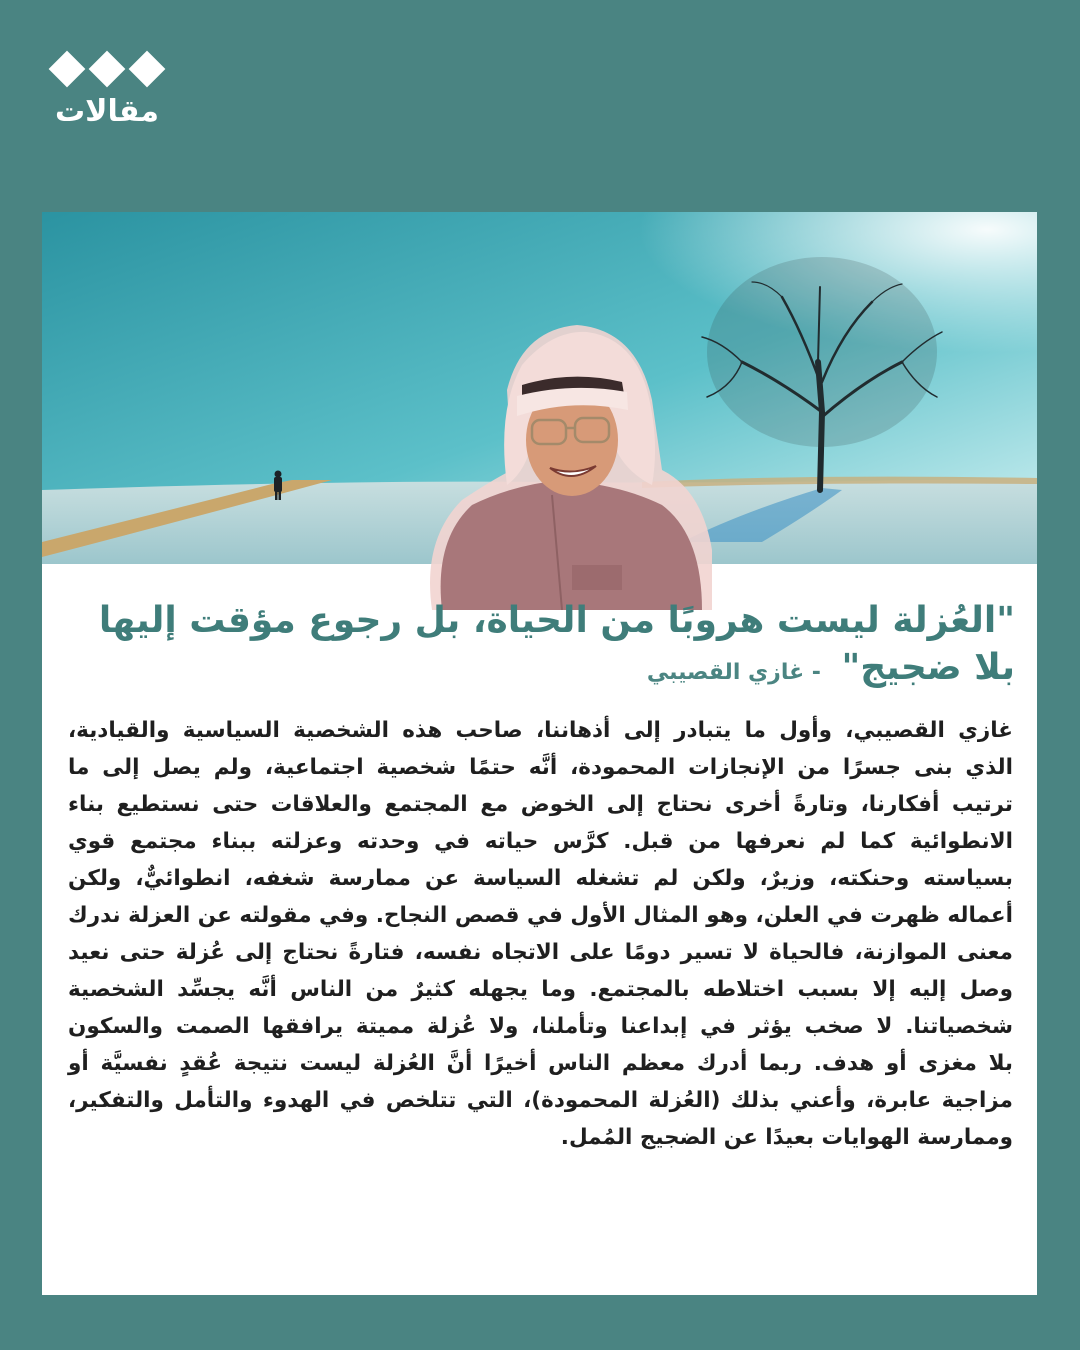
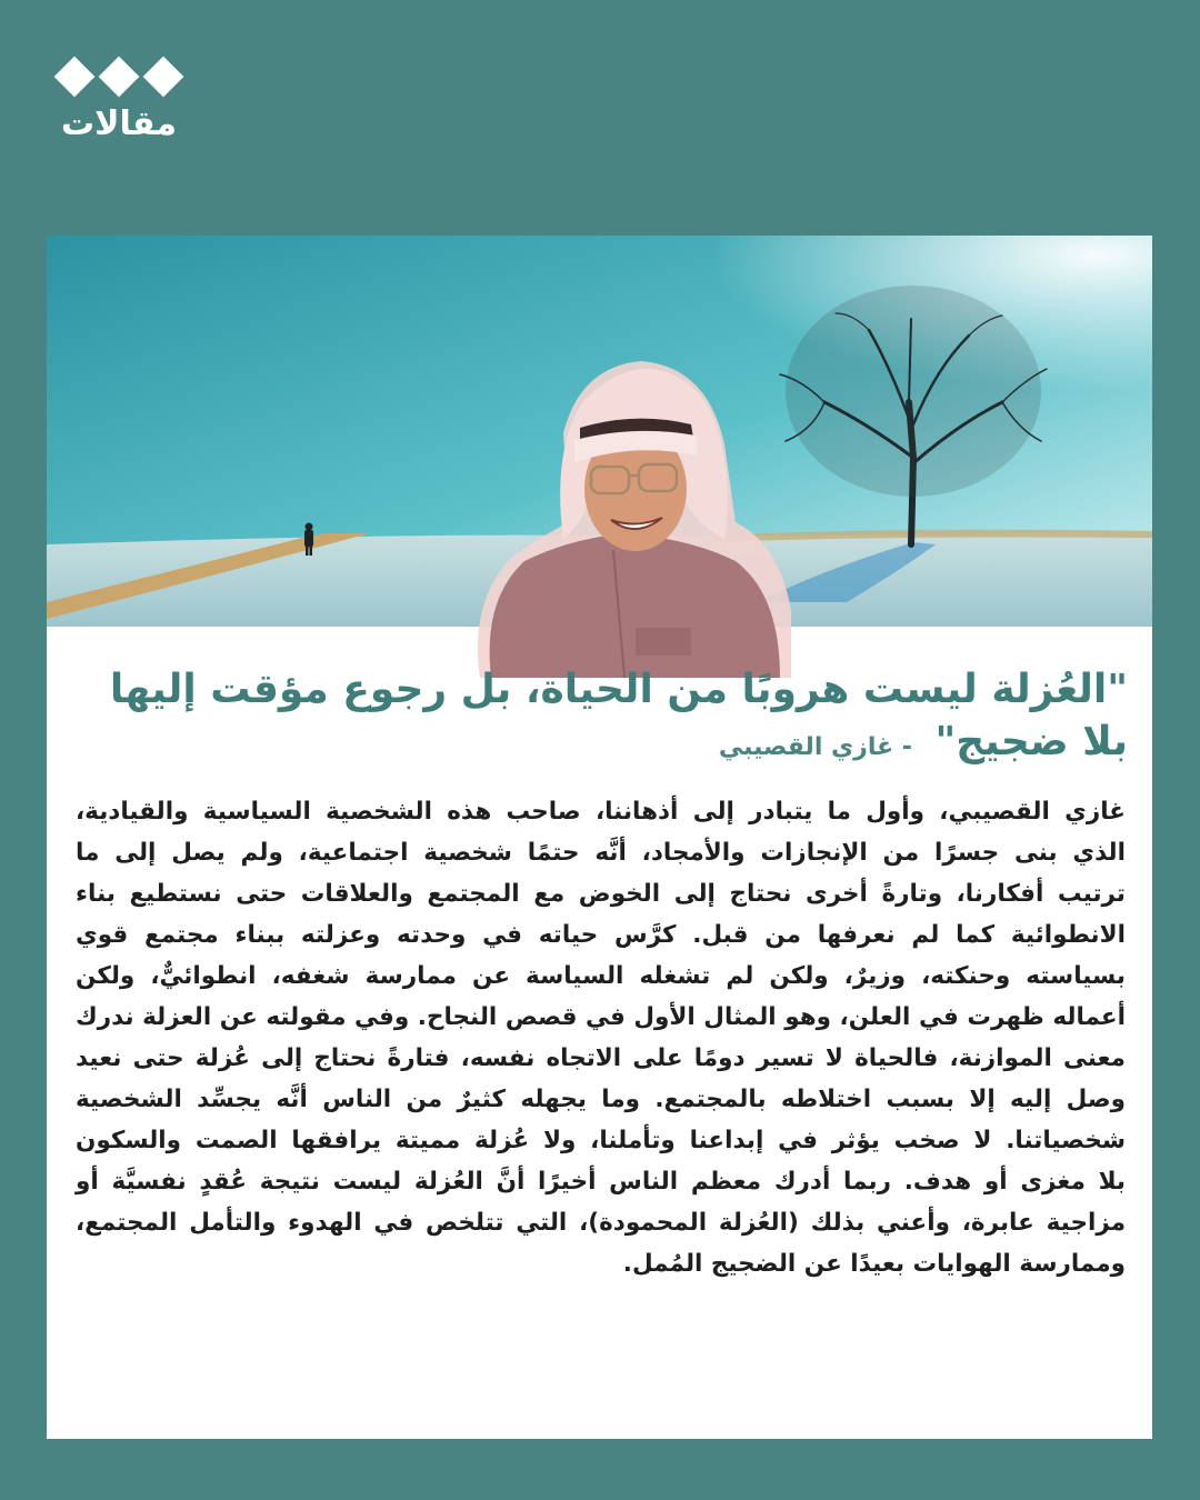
  مقالات
  "العُزلة ليست هروبًا من الحياة، بل رجوع مؤقت إليها
  بلا ضجيج" - غازي القصيبي
  غازي القصيبي، وأول ما يتبادر إلى أذهاننا، صاحب هذه الشخصية السياسية والقيادية،
- الذي بنى جسرًا من الإنجازات المحمودة، أنَّه حتمًا شخصية اجتماعية، ولم يصل إلى ما
+ الذي بنى جسرًا من الإنجازات والأمجاد، أنَّه حتمًا شخصية اجتماعية، ولم يصل إلى ما
  ترتيب أفكارنا، وتارةً أخرى نحتاج إلى الخوض مع المجتمع والعلاقات حتى نستطيع بناء
  الانطوائية كما لم نعرفها من قبل. كرَّس حياته في وحدته وعزلته ببناء مجتمع قوي
  بسياسته وحنكته، وزيرٌ، ولكن لم تشغله السياسة عن ممارسة شغفه، انطوائيٌّ، ولكن
  أعماله ظهرت في العلن، وهو المثال الأول في قصص النجاح. وفي مقولته عن العزلة ندرك
  معنى الموازنة، فالحياة لا تسير دومًا على الاتجاه نفسه، فتارةً نحتاج إلى عُزلة حتى نعيد
  وصل إليه إلا بسبب اختلاطه بالمجتمع. وما يجهله كثيرٌ من الناس أنَّه يجسِّد الشخصية
  شخصياتنا. لا صخب يؤثر في إبداعنا وتأملنا، ولا عُزلة مميتة يرافقها الصمت والسكون
  بلا مغزى أو هدف. ربما أدرك معظم الناس أخيرًا أنَّ العُزلة ليست نتيجة عُقدٍ نفسيَّة أو
- مزاجية عابرة، وأعني بذلك (العُزلة المحمودة)، التي تتلخص في الهدوء والتأمل والتفكير،
+ مزاجية عابرة، وأعني بذلك (العُزلة المحمودة)، التي تتلخص في الهدوء والتأمل المجتمع،
  وممارسة الهوايات بعيدًا عن الضجيج المُمل.
